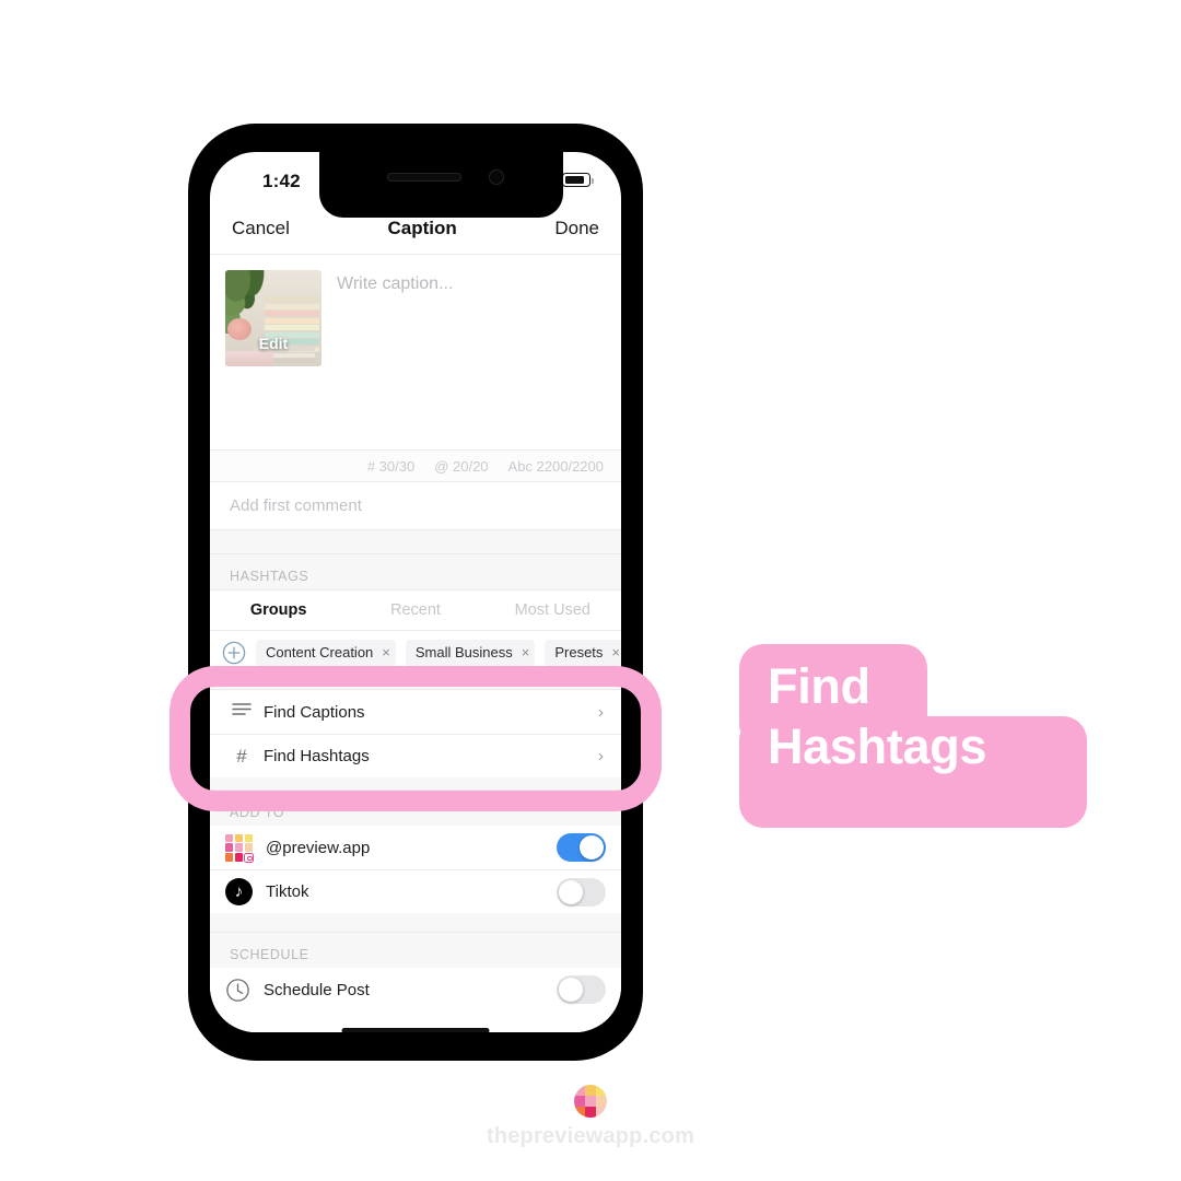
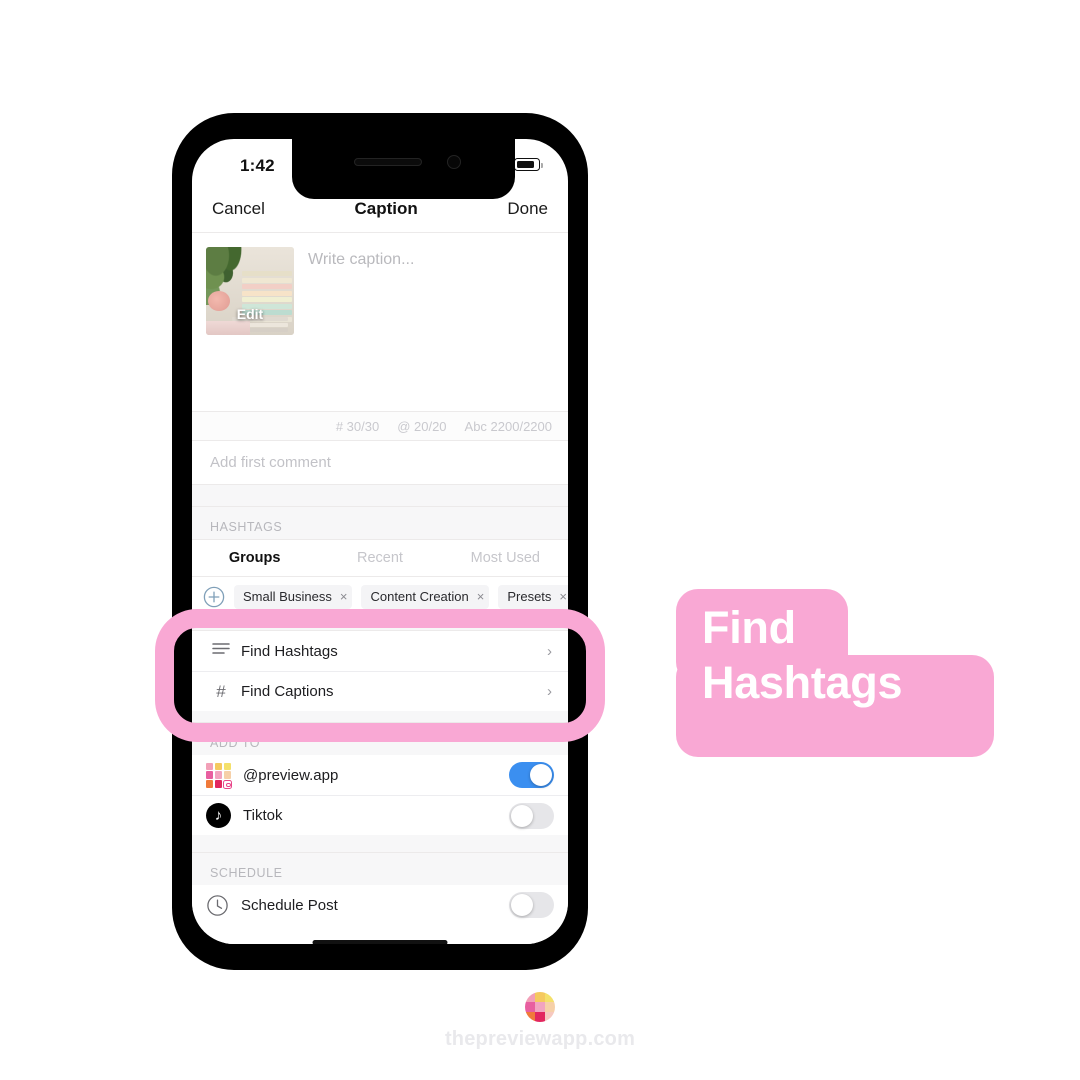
  1:42
  Cancel
  Caption
  Done
  Edit
  Write caption...
  # 30/30
  @ 20/20
  Abc 2200/2200
  Add first comment
  HASHTAGS
  Groups
  Recent
  Most Used
- Content Creation
+ Small Business
  ×
- Small Business
+ Content Creation
  ×
  Presets
  ×
- Find Captions
+ Find Hashtags
  ›
  #
- Find Hashtags
+ Find Captions
  ›
  ADD TO
  @preview.app
  Tiktok
  SCHEDULE
  Schedule Post
  Find
  Hashtags
